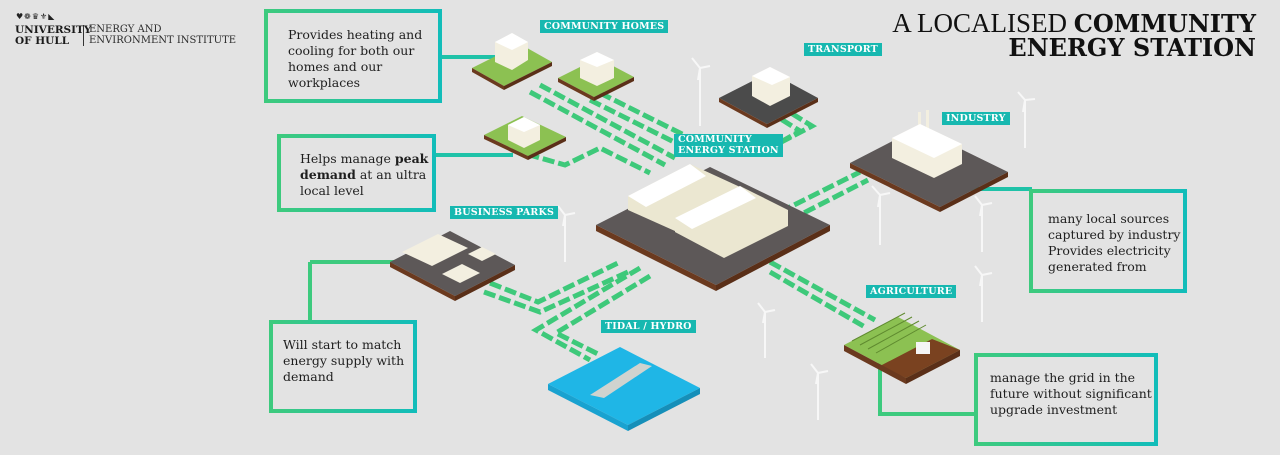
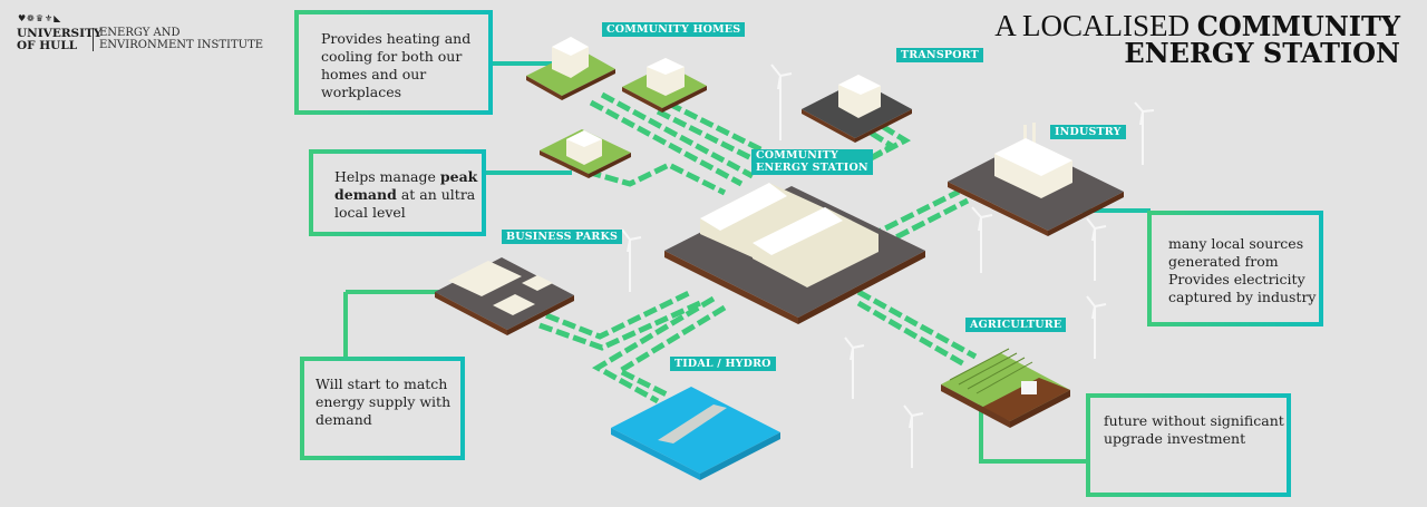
  ♥❁♛⚜◣
  UNIVERSITY
  OF HULL
  ENERGY AND
  ENVIRONMENT INSTITUTE
  A LOCALISED COMMUNITY
  ENERGY STATION
  COMMUNITY HOMES
  TRANSPORT
  COMMUNITY
  ENERGY STATION
  INDUSTRY
  BUSINESS PARKS
  AGRICULTURE
  TIDAL / HYDRO
  Provides heating and
  cooling for both our
  homes and our
  workplaces
  Helps manage peak
  demand at an ultra
  local level
  many local sources
- captured by industry
+ generated from
  Provides electricity
- generated from
+ captured by industry
  Will start to match
  energy supply with
  demand
- manage the grid in the
  future without significant
  upgrade investment
